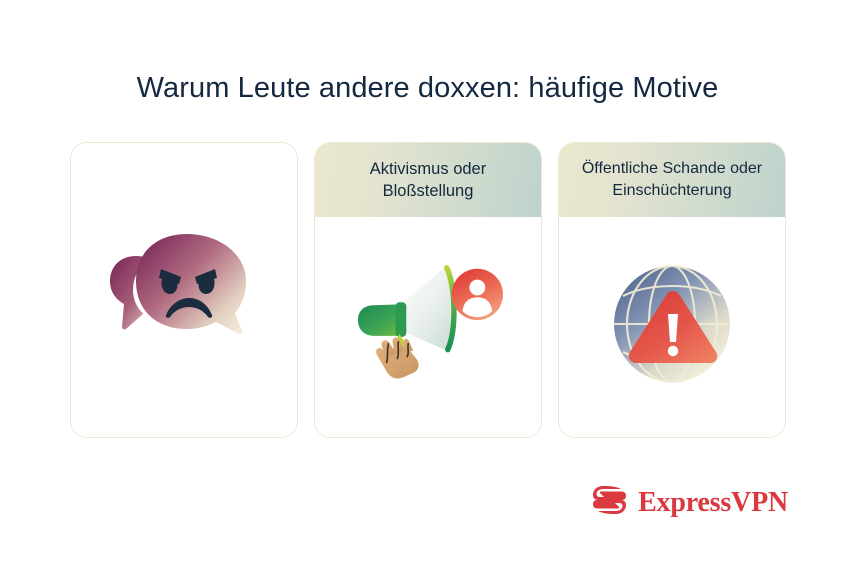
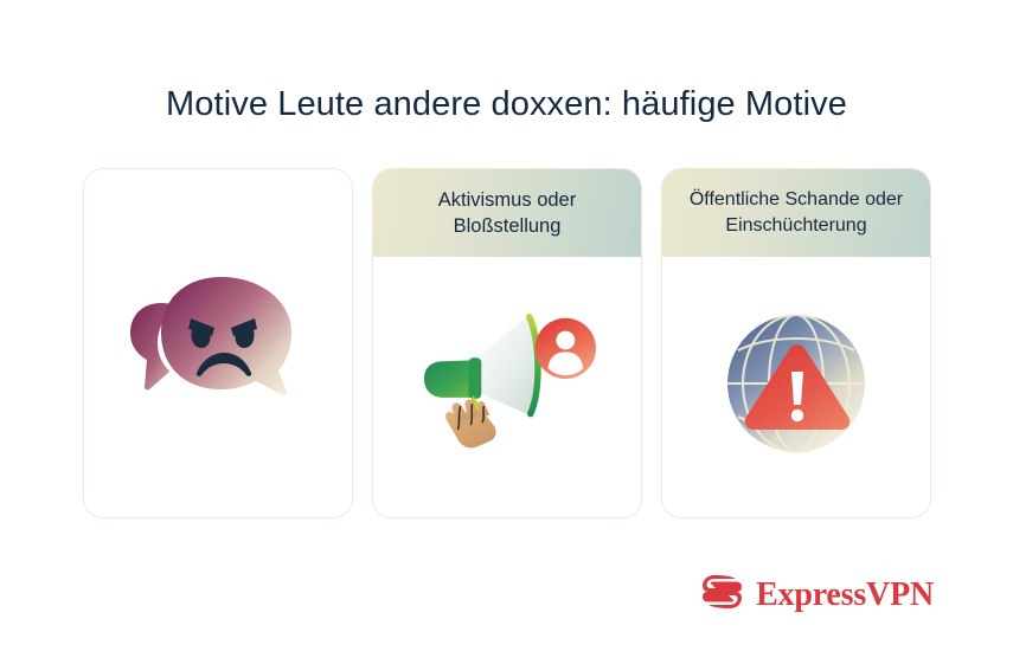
- Warum Leute andere doxxen: häufige Motive
+ Motive Leute andere doxxen: häufige Motive
  Aktivismus oder Bloßstellung
  Öffentliche Schande oder Einschüchterung
  ExpressVPN
